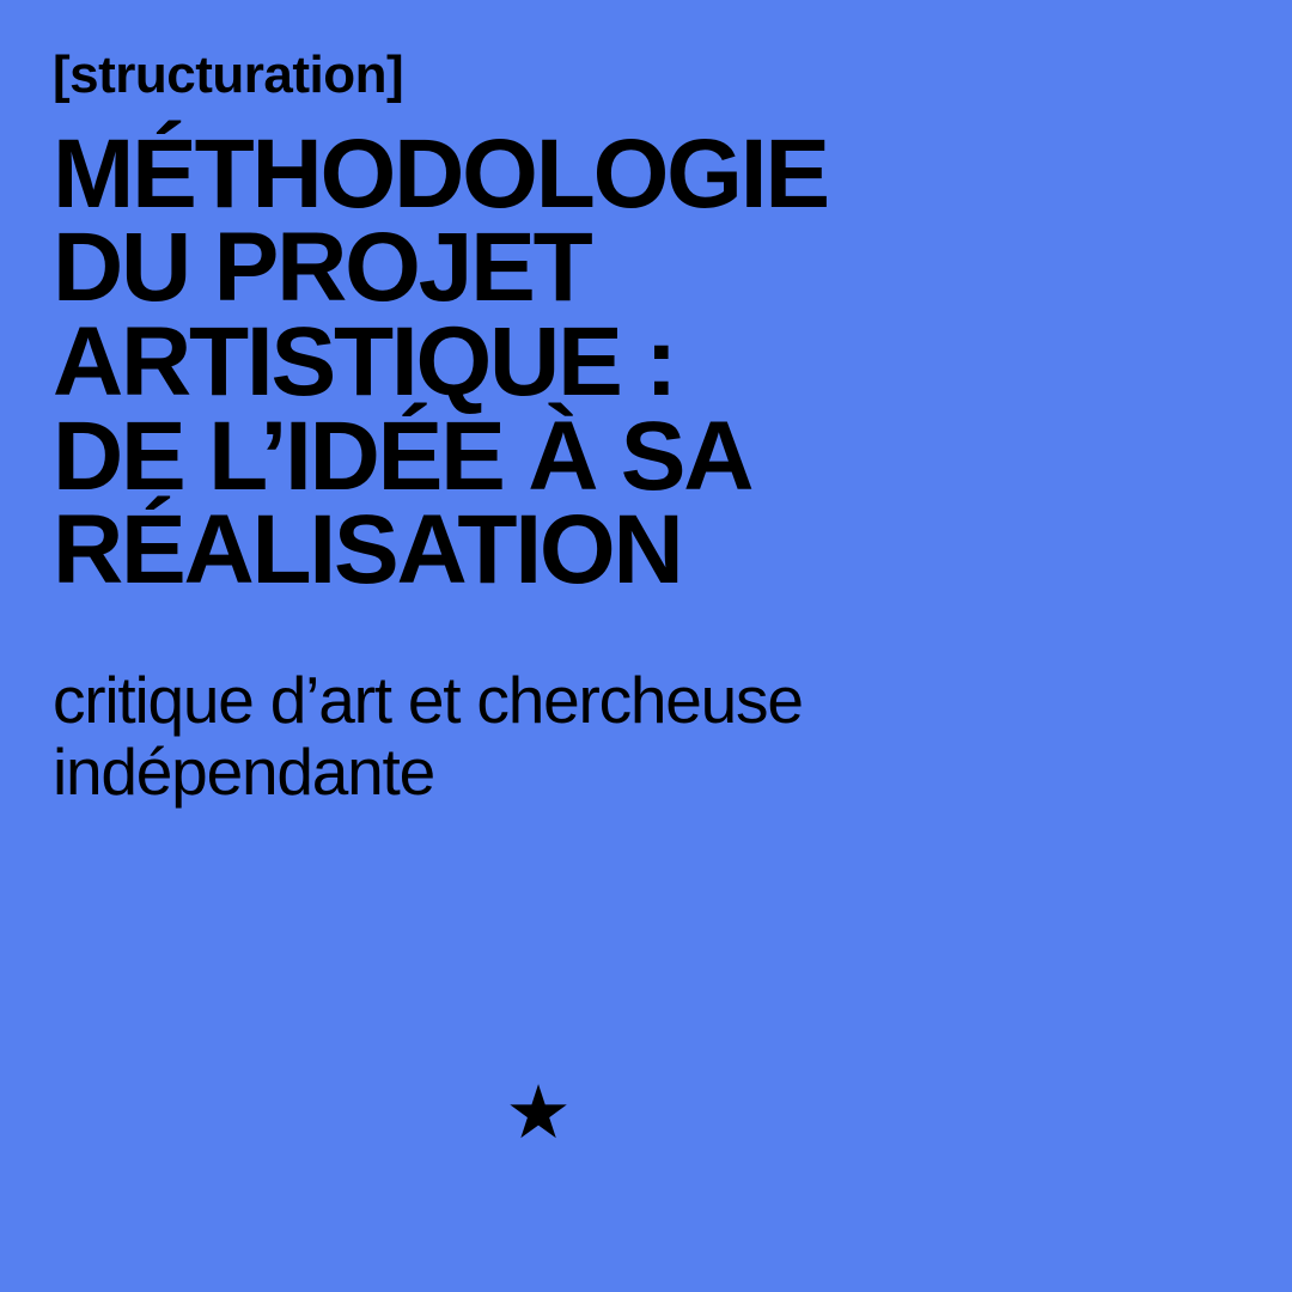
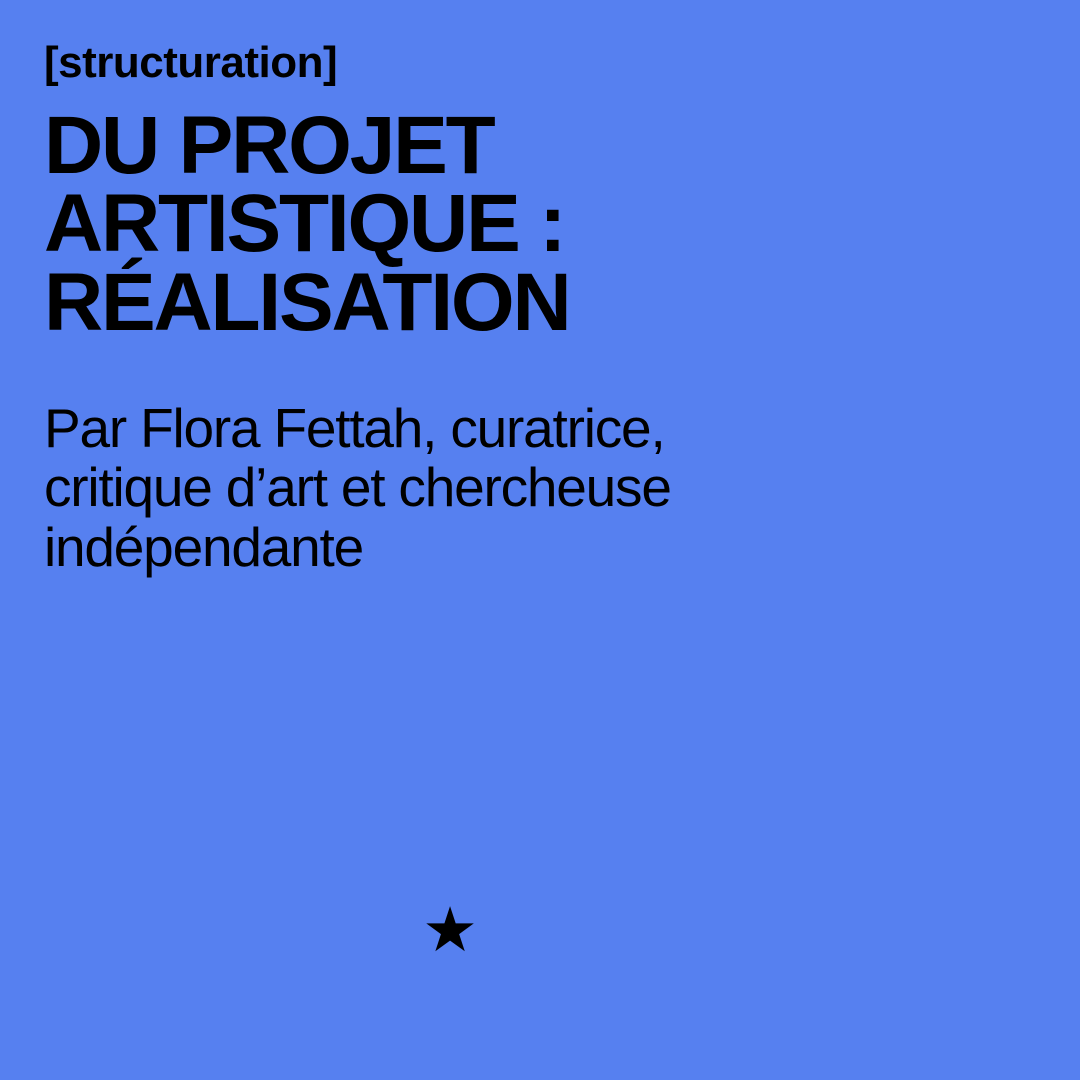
  [structuration]
- MÉTHODOLOGIE
  DU PROJET
  ARTISTIQUE :
- DE L’IDÉE À SA
  RÉALISATION
+ Par Flora Fettah, curatrice,
  critique d’art et chercheuse
  indépendante
  ★
